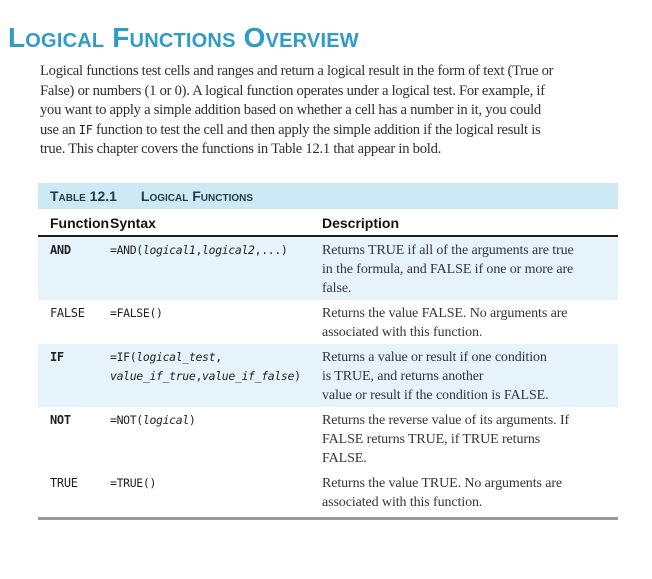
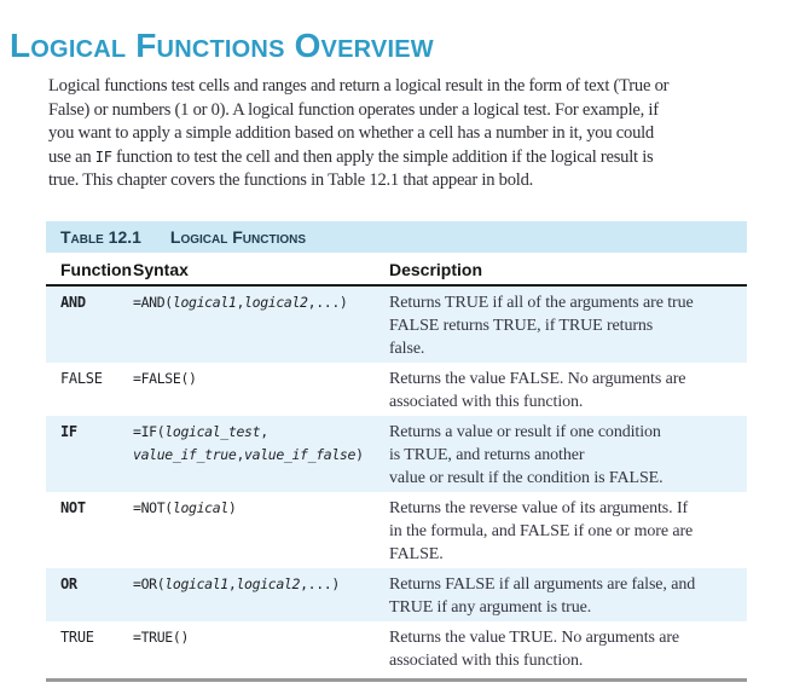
  Logical Functions Overview
  Logical functions test cells and ranges and return a logical result in the form of text (True or
  False) or numbers (1 or 0). A logical function operates under a logical test. For example, if
  you want to apply a simple addition based on whether a cell has a number in it, you could
  use an IF function to test the cell and then apply the simple addition if the logical result is
  true. This chapter covers the functions in Table 12.1 that appear in bold.
  Table 12.1
  Logical Functions
  Function
  Syntax
  Description
  AND
  =AND(logical1,logical2,...)
  Returns TRUE if all of the arguments are true
- in the formula, and FALSE if one or more are
+ FALSE returns TRUE, if TRUE returns
  false.
  FALSE
  =FALSE()
  Returns the value FALSE. No arguments are
  associated with this function.
  IF
  =IF(logical_test,
  value_if_true,value_if_false)
  Returns a value or result if one condition
  is TRUE, and returns another
  value or result if the condition is FALSE.
  NOT
  =NOT(logical)
  Returns the reverse value of its arguments. If
- FALSE returns TRUE, if TRUE returns
+ in the formula, and FALSE if one or more are
  FALSE.
+ OR
+ =OR(logical1,logical2,...)
+ Returns FALSE if all arguments are false, and
+ TRUE if any argument is true.
  TRUE
  =TRUE()
  Returns the value TRUE. No arguments are
  associated with this function.
